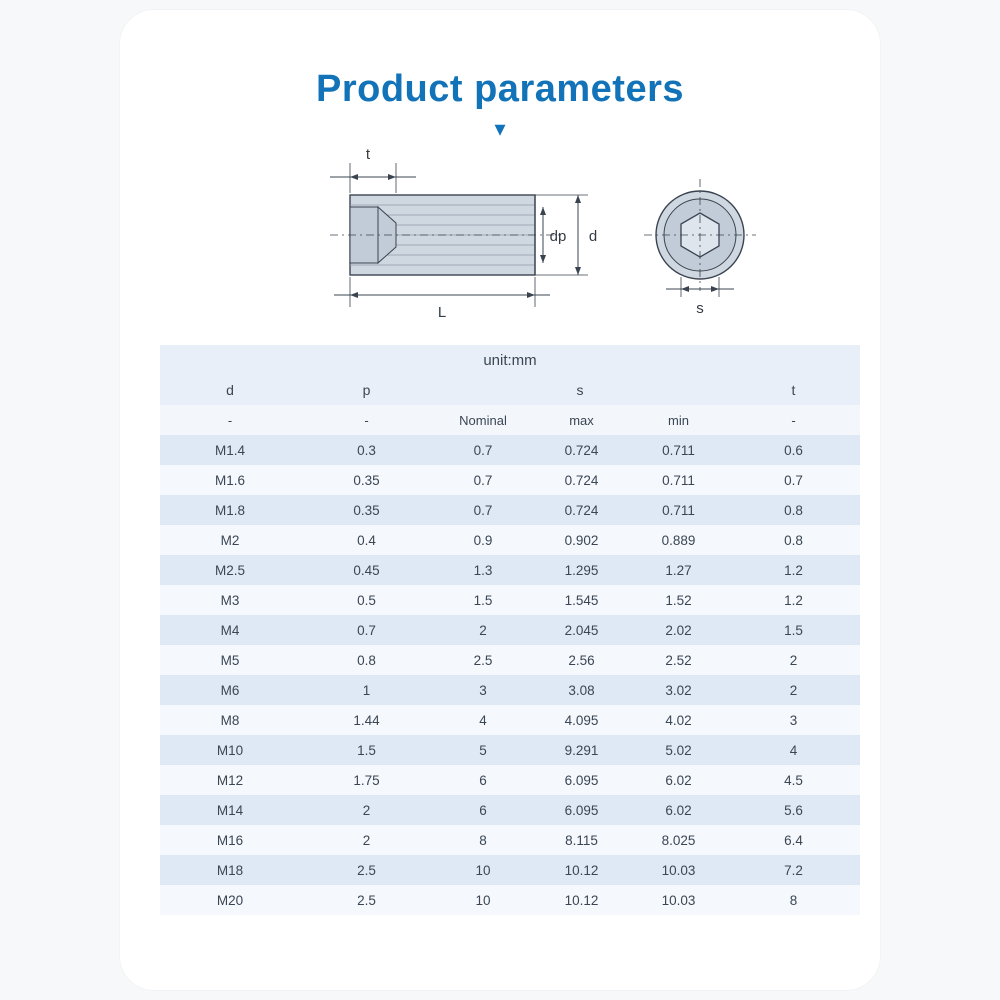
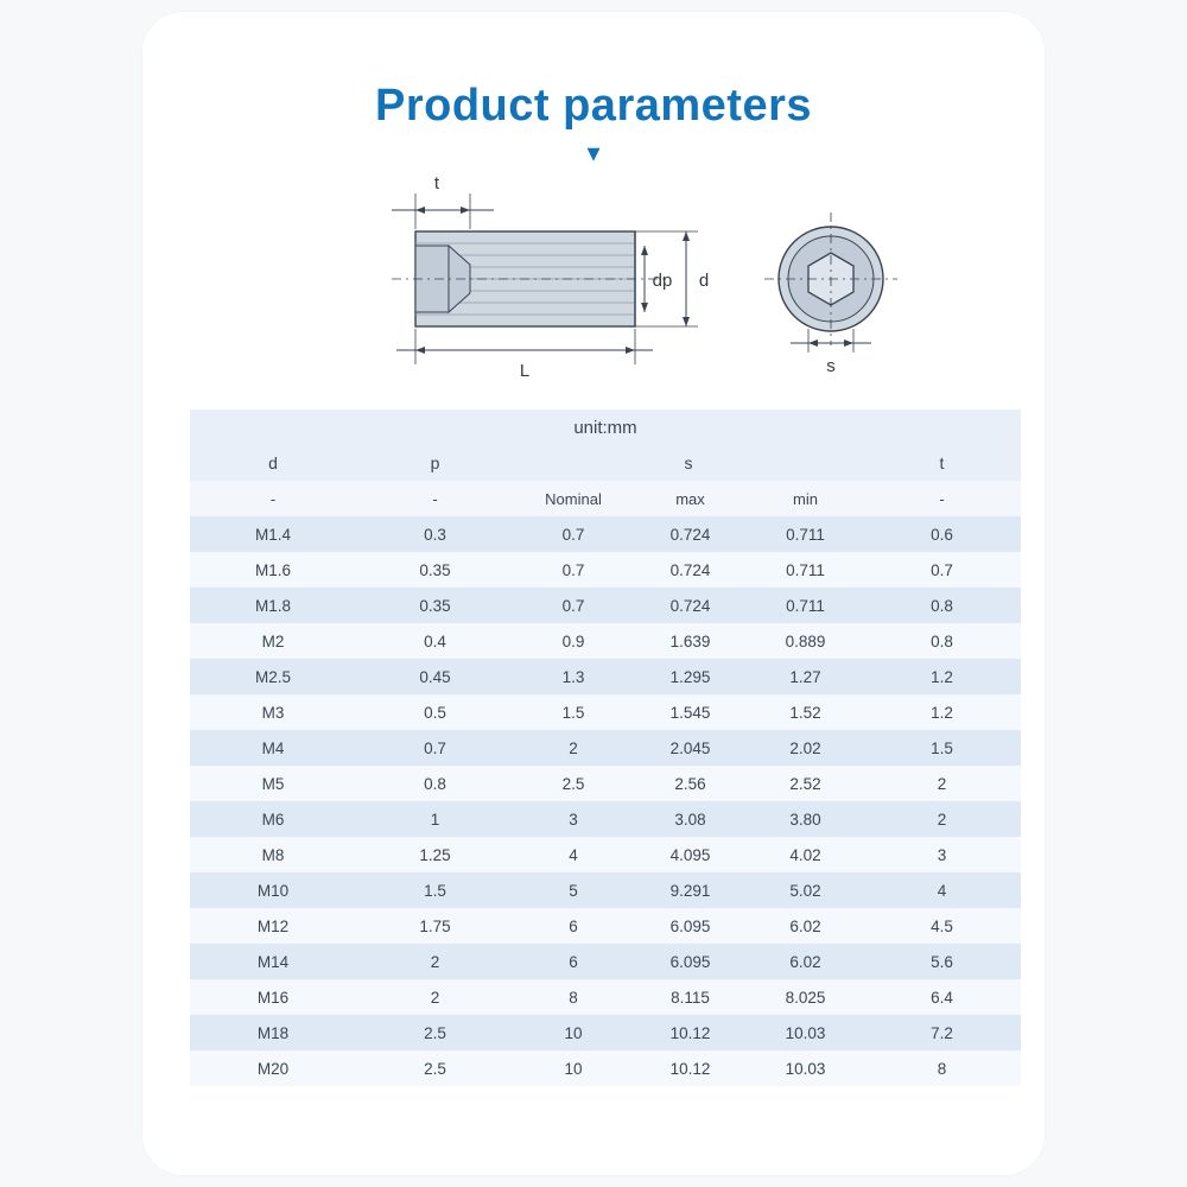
  Product parameters
  ▾
  t
  dp
  d
  L
  s
  unit:mm
  d	p	s	t
  -	-	Nominal	max	min	-
  M1.4	0.3	0.7	0.724	0.711	0.6
  M1.6	0.35	0.7	0.724	0.711	0.7
  M1.8	0.35	0.7	0.724	0.711	0.8
- M2	0.4	0.9	0.902	0.889	0.8
+ M2	0.4	0.9	1.639	0.889	0.8
  M2.5	0.45	1.3	1.295	1.27	1.2
  M3	0.5	1.5	1.545	1.52	1.2
  M4	0.7	2	2.045	2.02	1.5
  M5	0.8	2.5	2.56	2.52	2
- M6	1	3	3.08	3.02	2
+ M6	1	3	3.08	3.80	2
- M8	1.44	4	4.095	4.02	3
+ M8	1.25	4	4.095	4.02	3
  M10	1.5	5	9.291	5.02	4
  M12	1.75	6	6.095	6.02	4.5
  M14	2	6	6.095	6.02	5.6
  M16	2	8	8.115	8.025	6.4
  M18	2.5	10	10.12	10.03	7.2
  M20	2.5	10	10.12	10.03	8
